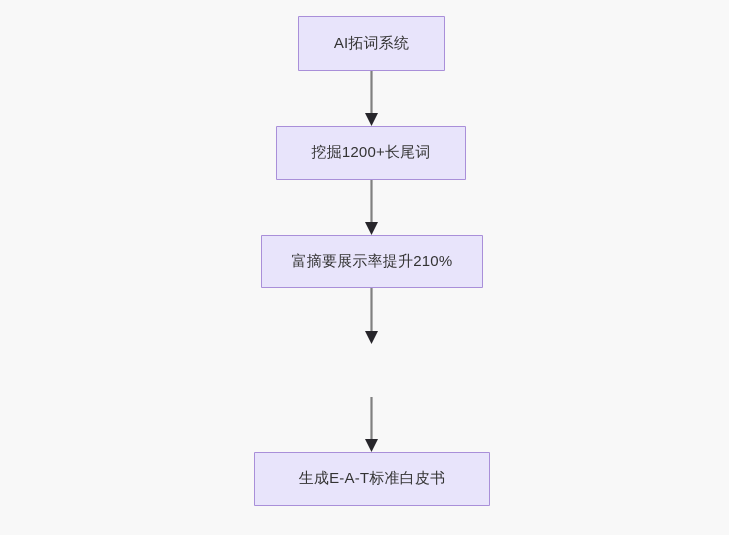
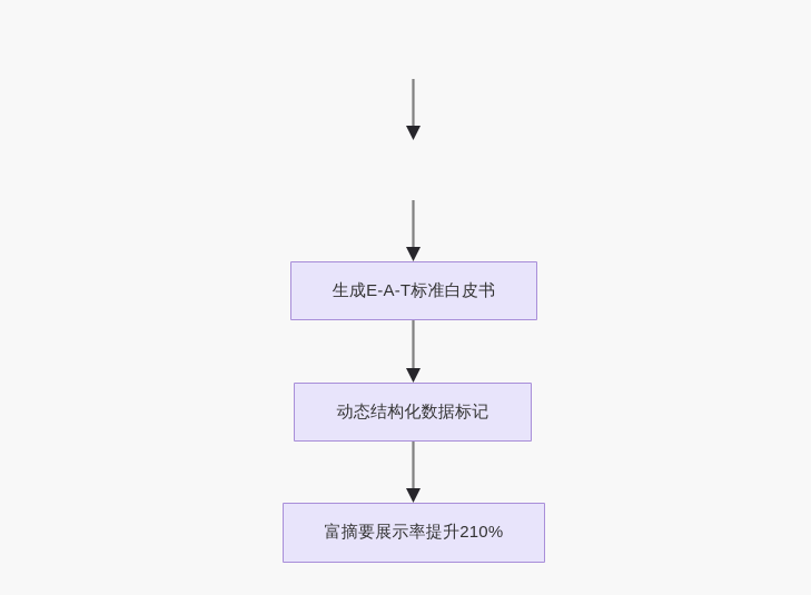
- AI拓词系统
- 挖掘1200+长尾词
- 富摘要展示率提升210%
+ 生成E-A-T标准白皮书
+ 动态结构化数据标记
- 生成E-A-T标准白皮书
+ 富摘要展示率提升210%
